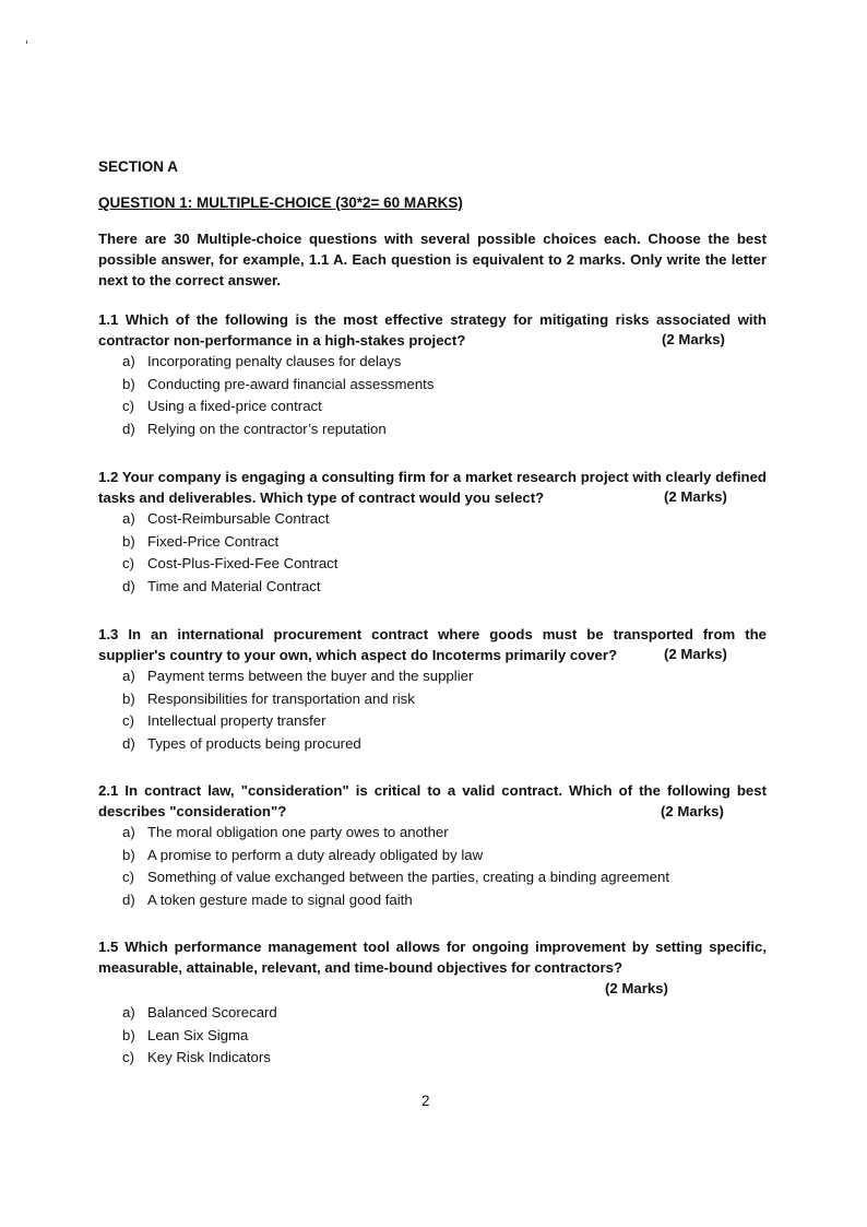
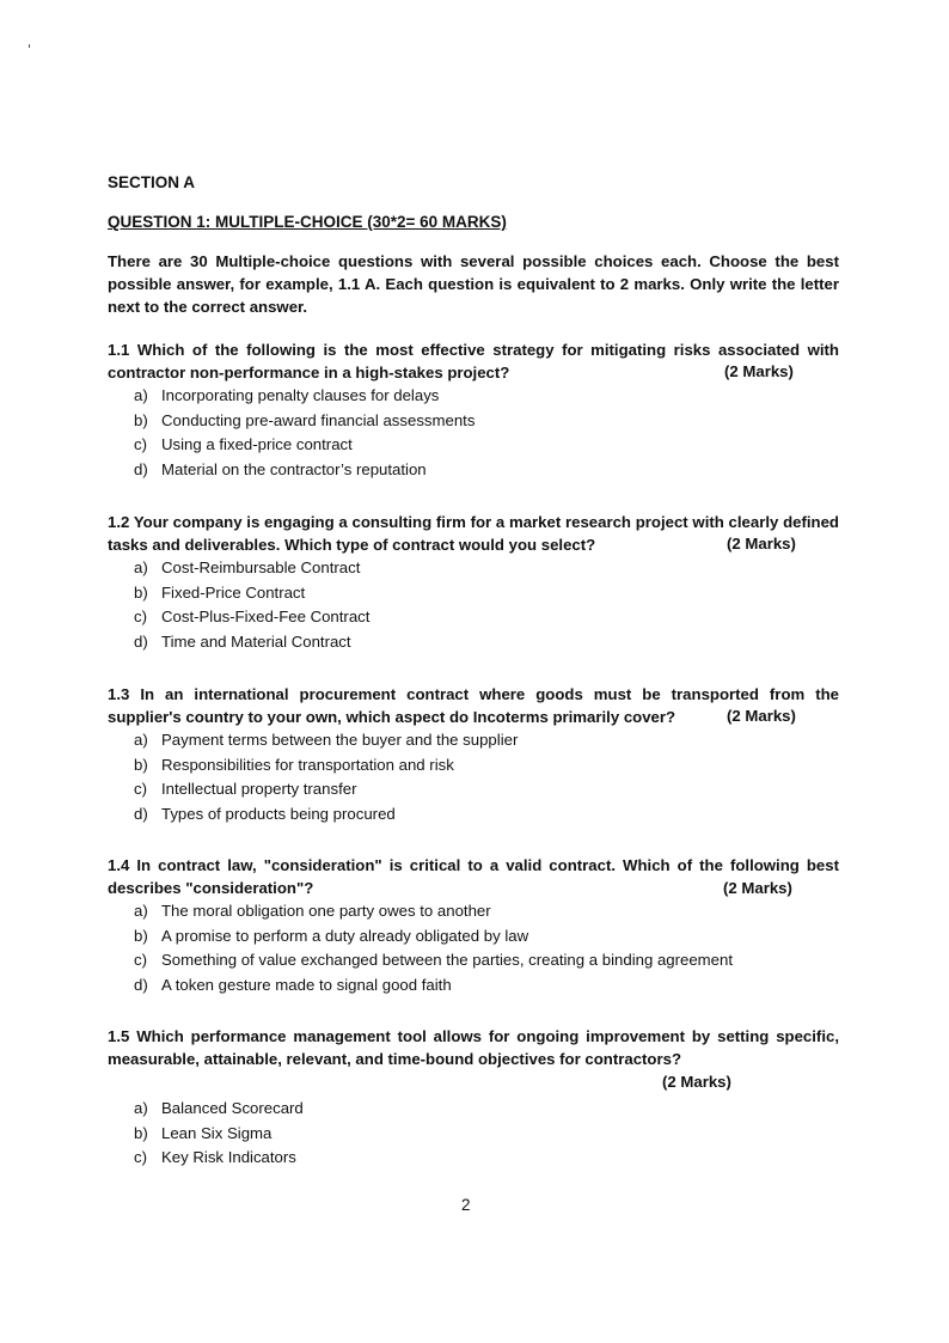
  SECTION A
  QUESTION 1: MULTIPLE-CHOICE (30*2= 60 MARKS)
  There are 30 Multiple-choice questions with several possible choices each. Choose the best possible answer, for example, 1.1 A. Each question is equivalent to 2 marks. Only write the letter next to the correct answer.
  1.1 Which of the following is the most effective strategy for mitigating risks associated with contractor non-performance in a high-stakes project?
  (2 Marks)
  a)
  Incorporating penalty clauses for delays
  b)
  Conducting pre-award financial assessments
  c)
  Using a fixed-price contract
  d)
- Relying on the contractor’s reputation
+ Material on the contractor’s reputation
  1.2 Your company is engaging a consulting firm for a market research project with clearly defined tasks and deliverables. Which type of contract would you select?
  (2 Marks)
  a)
  Cost-Reimbursable Contract
  b)
  Fixed-Price Contract
  c)
  Cost-Plus-Fixed-Fee Contract
  d)
  Time and Material Contract
  1.3 In an international procurement contract where goods must be transported from the supplier's country to your own, which aspect do Incoterms primarily cover?
  (2 Marks)
  a)
  Payment terms between the buyer and the supplier
  b)
  Responsibilities for transportation and risk
  c)
  Intellectual property transfer
  d)
  Types of products being procured
- 2.1 In contract law, "consideration" is critical to a valid contract. Which of the following best describes "consideration"?
+ 1.4 In contract law, "consideration" is critical to a valid contract. Which of the following best describes "consideration"?
  (2 Marks)
  a)
  The moral obligation one party owes to another
  b)
  A promise to perform a duty already obligated by law
  c)
  Something of value exchanged between the parties, creating a binding agreement
  d)
  A token gesture made to signal good faith
  1.5 Which performance management tool allows for ongoing improvement by setting specific, measurable, attainable, relevant, and time-bound objectives for contractors?
  (2 Marks)
  a)
  Balanced Scorecard
  b)
  Lean Six Sigma
  c)
  Key Risk Indicators
  2
